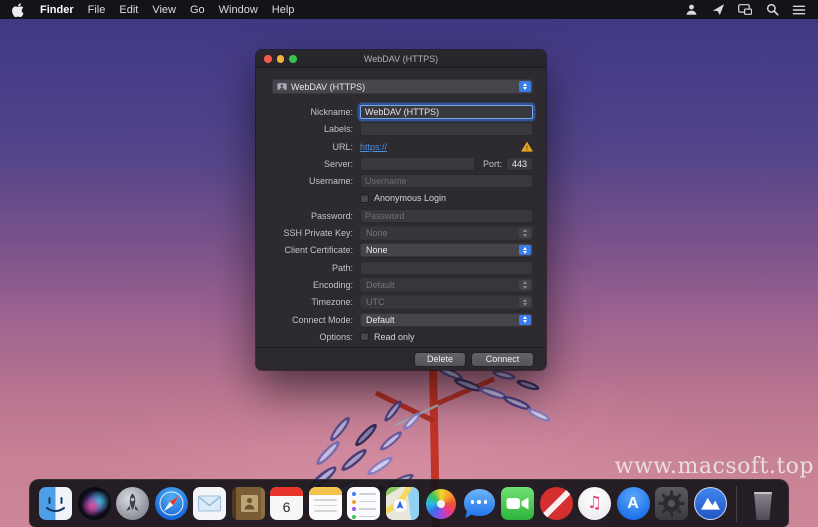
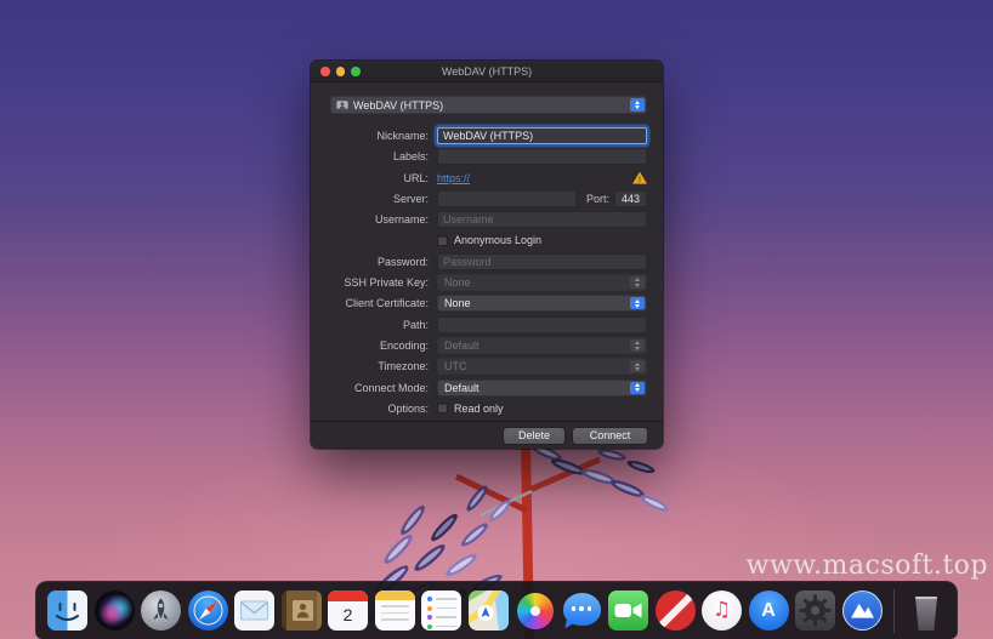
- Finder
- File
- Edit
- View
- Go
- Window
- Help
  WebDAV (HTTPS)
  WebDAV (HTTPS)
  Nickname:
  WebDAV (HTTPS)
  Labels:
  URL:
  https://
  Server:
  Port:
  443
  Username:
  Username
  Anonymous Login
  Password:
  Password
  SSH Private Key:
  None
  Client Certificate:
  None
  Path:
  Encoding:
  Default
  Timezone:
  UTC
  Connect Mode:
  Default
  Options:
  Read only
  Delete
  Connect
  www.macsoft.top
- 6
+ 2
  ♫
  A
